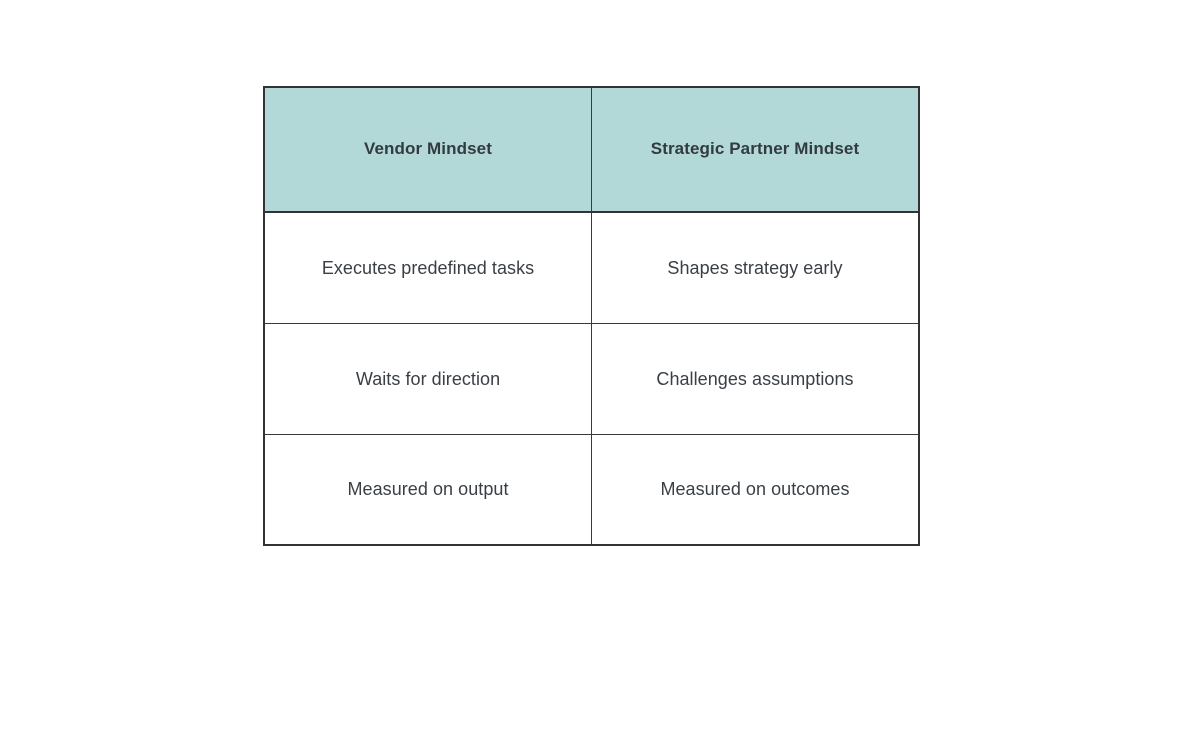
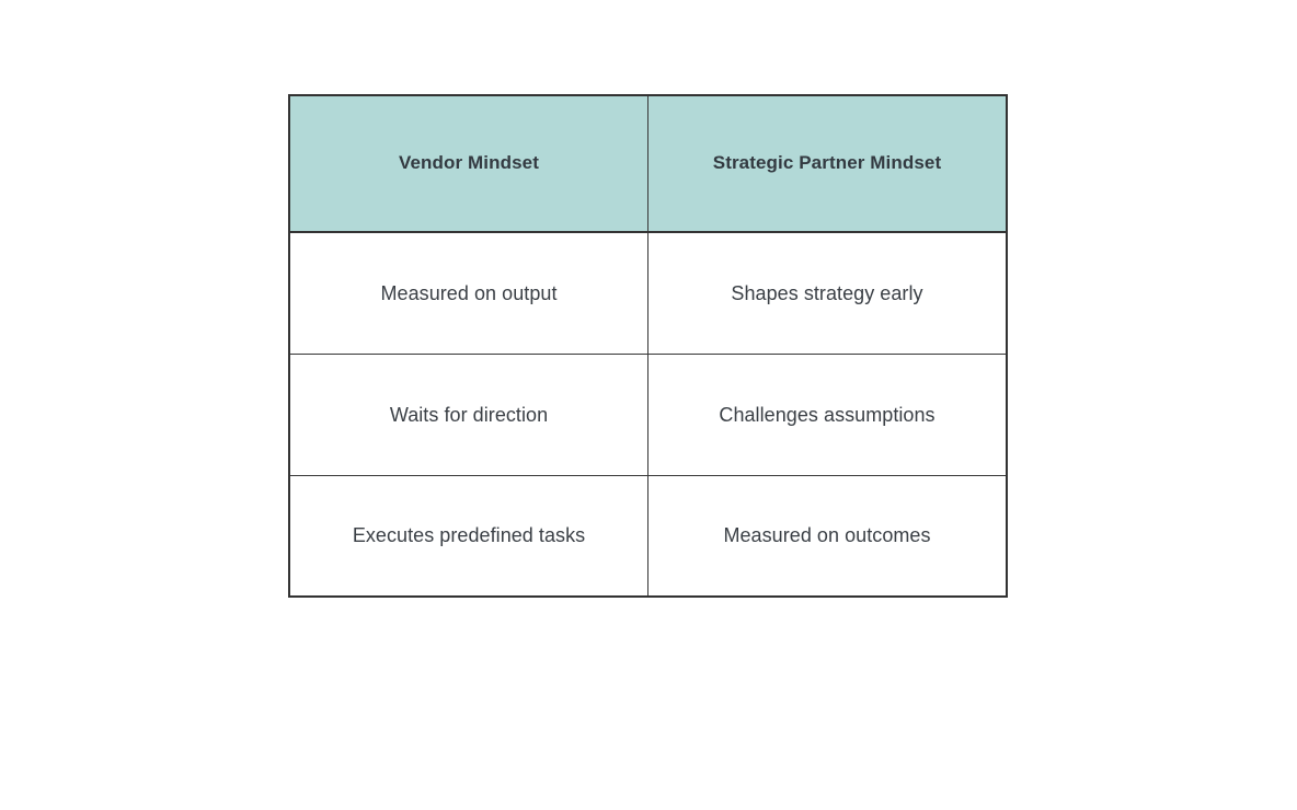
  Vendor Mindset	Strategic Partner Mindset
- Executes predefined tasks	Shapes strategy early
+ Measured on output	Shapes strategy early
  Waits for direction	Challenges assumptions
- Measured on output	Measured on outcomes
+ Executes predefined tasks	Measured on outcomes
